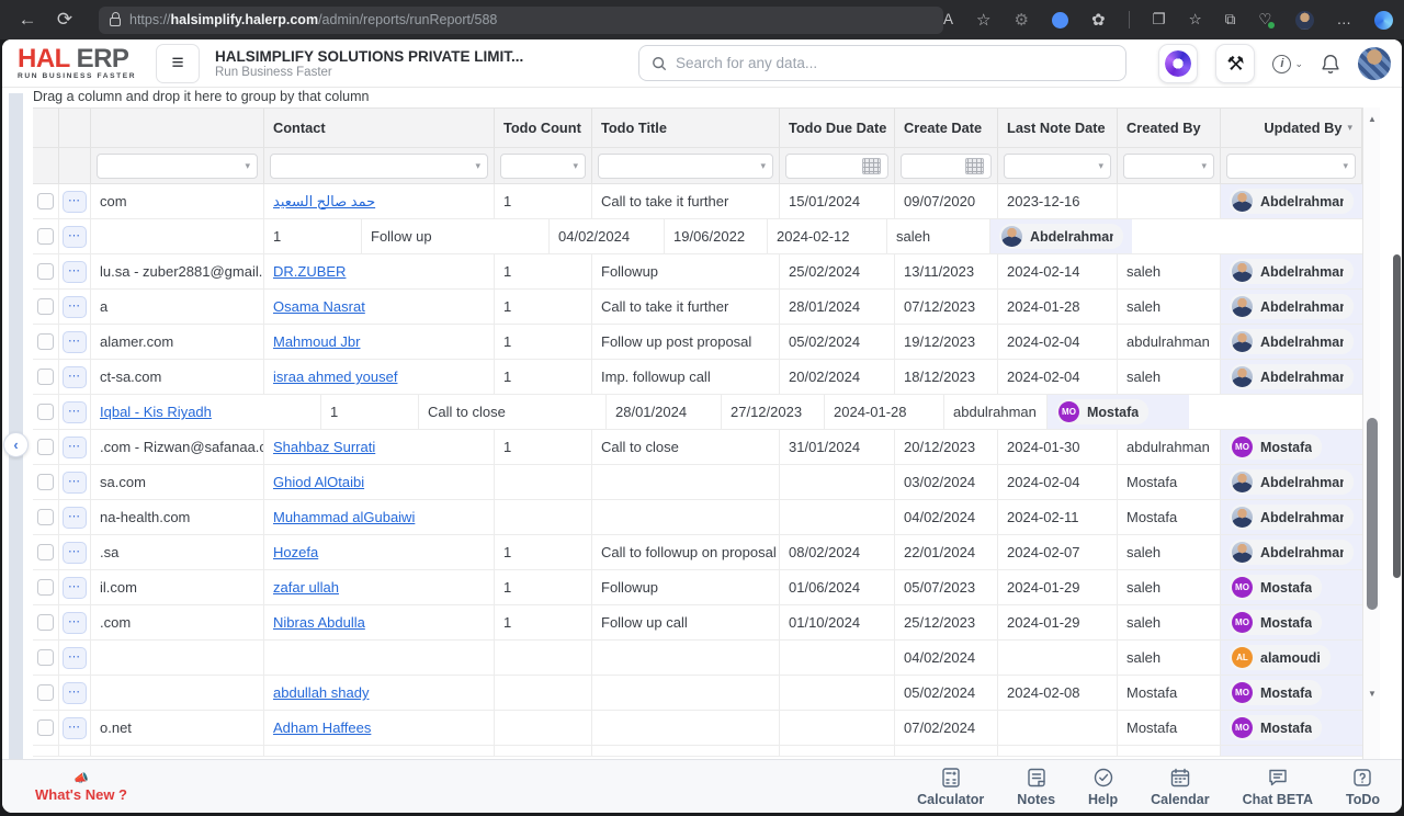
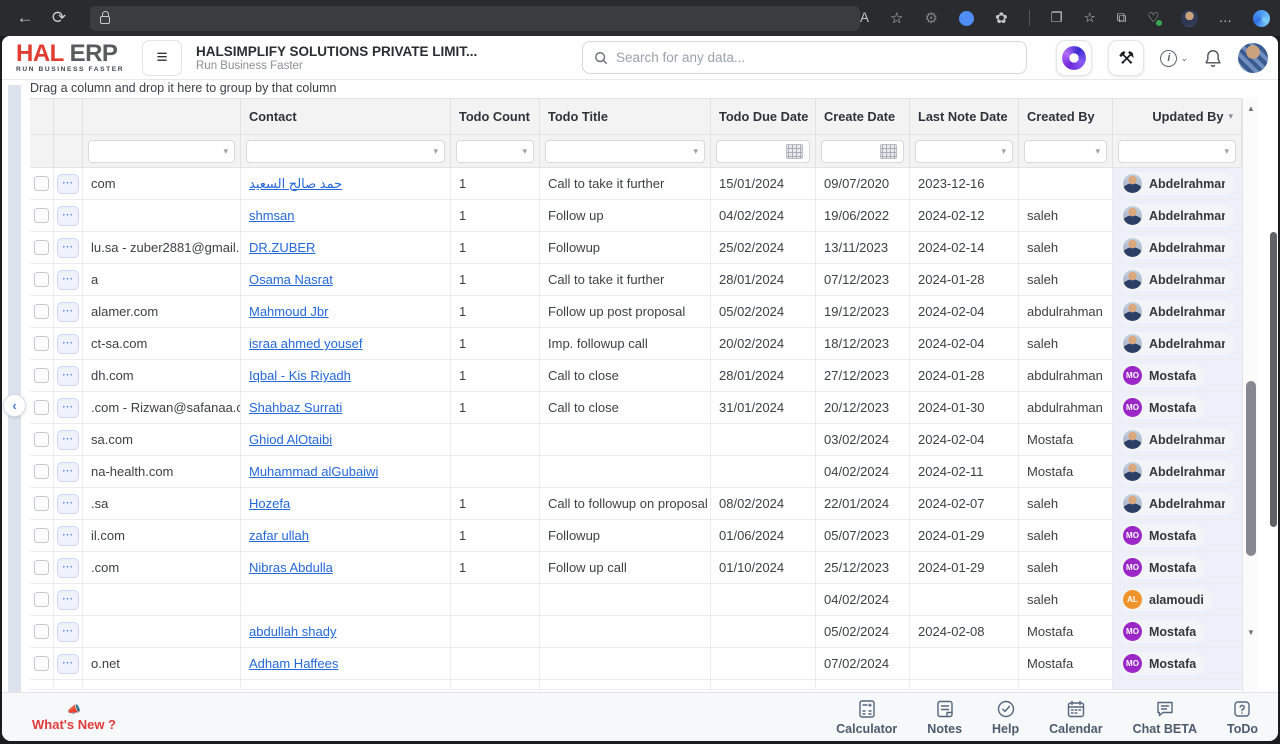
  ←
  ⟳
- https://halsimplify.halerp.com/admin/reports/runReport/588
  A
  ☆
  ⚙
  ✿
  ❐
  ☆
  ⧉
  ♡
  …
  HAL ERP
  ≡
  HALSIMPLIFY SOLUTIONS PRIVATE LIMIT...
  Run Business Faster
  Search for any data...
  ⚒
  i
  ⌄
  Drag a column and drop it here to group by that column
  ‹
  Contact
  Todo Count
  Todo Title
  Todo Due Date
  Create Date
  Last Note Date
  Created By
  Updated By
  ▾
  ▾
  ▾
  ▾
  ▾
  ▾
  ▾
  ▾
  ⋯
  com
  حمد صالح السعيد
  1
  Call to take it further
  15/01/2024
  09/07/2020
  2023-12-16
  Abdelrahma
  ⋯
+ shmsan
  1
  Follow up
  04/02/2024
  19/06/2022
  2024-02-12
  saleh
  Abdelrahma
  ⋯
  lu.sa - zuber2881@gmail.
  DR.ZUBER
  1
  Followup
  25/02/2024
  13/11/2023
  2024-02-14
  saleh
  Abdelrahma
  ⋯
  a
  Osama Nasrat
  1
  Call to take it further
  28/01/2024
  07/12/2023
  2024-01-28
  saleh
  Abdelrahma
  ⋯
  alamer.com
  Mahmoud Jbr
  1
  Follow up post proposal
  05/02/2024
  19/12/2023
  2024-02-04
  abdulrahman
  Abdelrahma
  ⋯
  ct-sa.com
  israa ahmed yousef
  1
  Imp. followup call
  20/02/2024
  18/12/2023
  2024-02-04
  saleh
  Abdelrahma
  ⋯
+ dh.com
  Iqbal - Kis Riyadh
  1
  Call to close
  28/01/2024
  27/12/2023
  2024-01-28
  abdulrahman
  MO
  Mostafa
  ⋯
  .com - Rizwan@safanaa.c
  Shahbaz Surrati
  1
  Call to close
  31/01/2024
  20/12/2023
  2024-01-30
  abdulrahman
  MO
  Mostafa
  ⋯
  sa.com
  Ghiod AlOtaibi
  03/02/2024
  2024-02-04
  Mostafa
  Abdelrahma
  ⋯
  na-health.com
  Muhammad alGubaiwi
  04/02/2024
  2024-02-11
  Mostafa
  Abdelrahma
  ⋯
  .sa
  Hozefa
  1
  Call to followup on proposal
  08/02/2024
  22/01/2024
  2024-02-07
  saleh
  Abdelrahma
  ⋯
  il.com
  zafar ullah
  1
  Followup
  01/06/2024
  05/07/2023
  2024-01-29
  saleh
  MO
  Mostafa
  ⋯
  .com
  Nibras Abdulla
  1
  Follow up call
  01/10/2024
  25/12/2023
  2024-01-29
  saleh
  MO
  Mostafa
  ⋯
  04/02/2024
  saleh
  AL
  alamoudi
  ⋯
  abdullah shady
  05/02/2024
  2024-02-08
  Mostafa
  MO
  Mostafa
  ⋯
  o.net
  Adham Haffees
  07/02/2024
  Mostafa
  MO
  Mostafa
  ▲
  ▼
  📣
  What's New ?
  Calculator
  Notes
  Help
  Calendar
  Chat BETA
  ToDo
